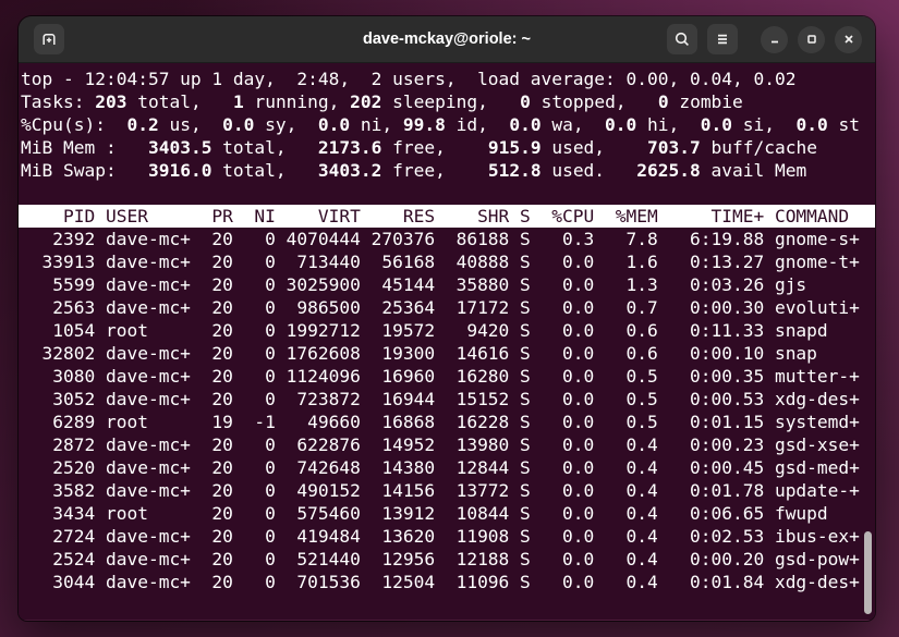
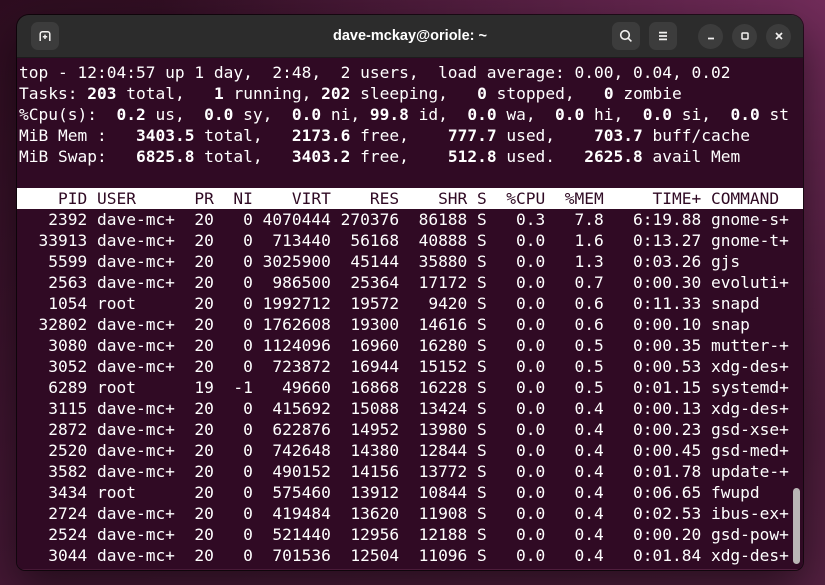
  dave-mckay@oriole: ~
  top - 12:04:57 up 1 day, 2:48, 2 users, load average: 0.00, 0.04, 0.02
  Tasks: 203 total, 1 running, 202 sleeping, 0 stopped, 0 zombie
  %Cpu(s): 0.2 us, 0.0 sy, 0.0 ni, 99.8 id, 0.0 wa, 0.0 hi, 0.0 si, 0.0 st
- MiB Mem : 3403.5 total, 2173.6 free, 915.9 used, 703.7 buff/cache
+ MiB Mem : 3403.5 total, 2173.6 free, 777.7 used, 703.7 buff/cache
- MiB Swap: 3916.0 total, 3403.2 free, 512.8 used. 2625.8 avail Mem
+ MiB Swap: 6825.8 total, 3403.2 free, 512.8 used. 2625.8 avail Mem
  PID USER PR NI VIRT RES SHR S %CPU %MEM TIME+ COMMAND
  2392 dave-mc+ 20 0 4070444 270376 86188 S 0.3 7.8 6:19.88 gnome-s+
  33913 dave-mc+ 20 0 713440 56168 40888 S 0.0 1.6 0:13.27 gnome-t+
  5599 dave-mc+ 20 0 3025900 45144 35880 S 0.0 1.3 0:03.26 gjs
  2563 dave-mc+ 20 0 986500 25364 17172 S 0.0 0.7 0:00.30 evoluti+
  1054 root 20 0 1992712 19572 9420 S 0.0 0.6 0:11.33 snapd
  32802 dave-mc+ 20 0 1762608 19300 14616 S 0.0 0.6 0:00.10 snap
  3080 dave-mc+ 20 0 1124096 16960 16280 S 0.0 0.5 0:00.35 mutter-+
  3052 dave-mc+ 20 0 723872 16944 15152 S 0.0 0.5 0:00.53 xdg-des+
  6289 root 19 -1 49660 16868 16228 S 0.0 0.5 0:01.15 systemd+
+ 3115 dave-mc+ 20 0 415692 15088 13424 S 0.0 0.4 0:00.13 xdg-des+
  2872 dave-mc+ 20 0 622876 14952 13980 S 0.0 0.4 0:00.23 gsd-xse+
  2520 dave-mc+ 20 0 742648 14380 12844 S 0.0 0.4 0:00.45 gsd-med+
  3582 dave-mc+ 20 0 490152 14156 13772 S 0.0 0.4 0:01.78 update-+
  3434 root 20 0 575460 13912 10844 S 0.0 0.4 0:06.65 fwupd
  2724 dave-mc+ 20 0 419484 13620 11908 S 0.0 0.4 0:02.53 ibus-ex+
  2524 dave-mc+ 20 0 521440 12956 12188 S 0.0 0.4 0:00.20 gsd-pow+
  3044 dave-mc+ 20 0 701536 12504 11096 S 0.0 0.4 0:01.84 xdg-des+
